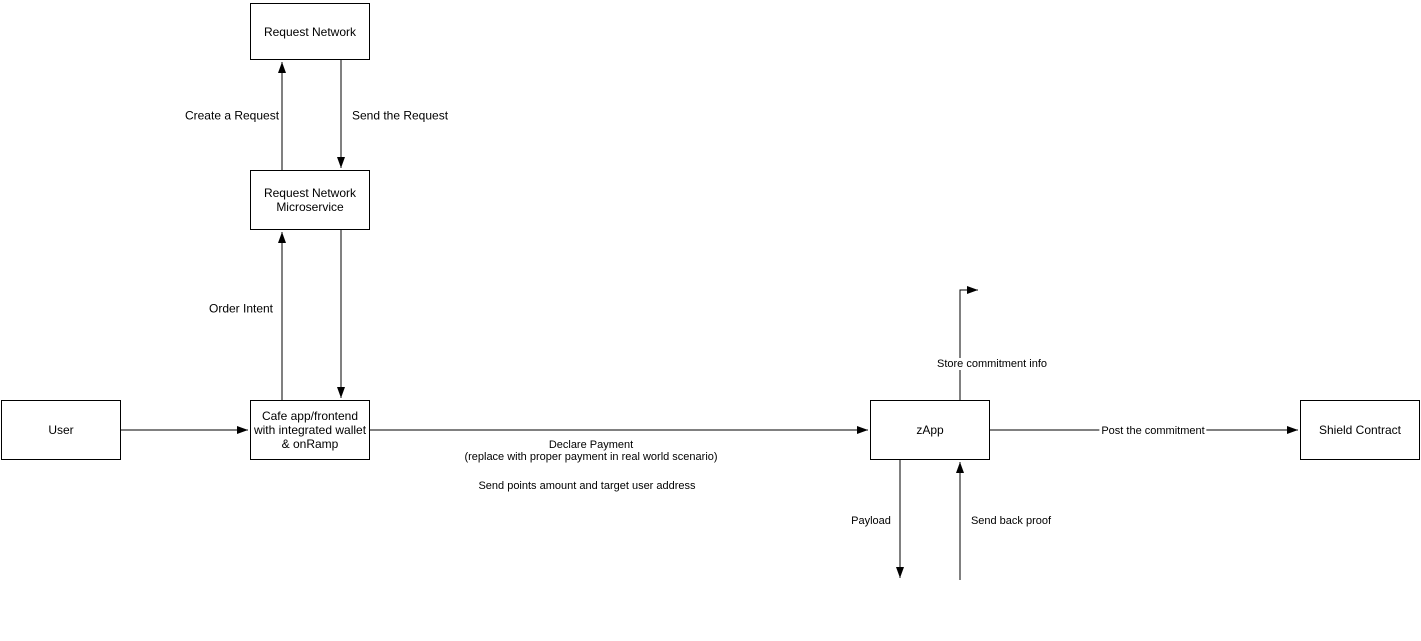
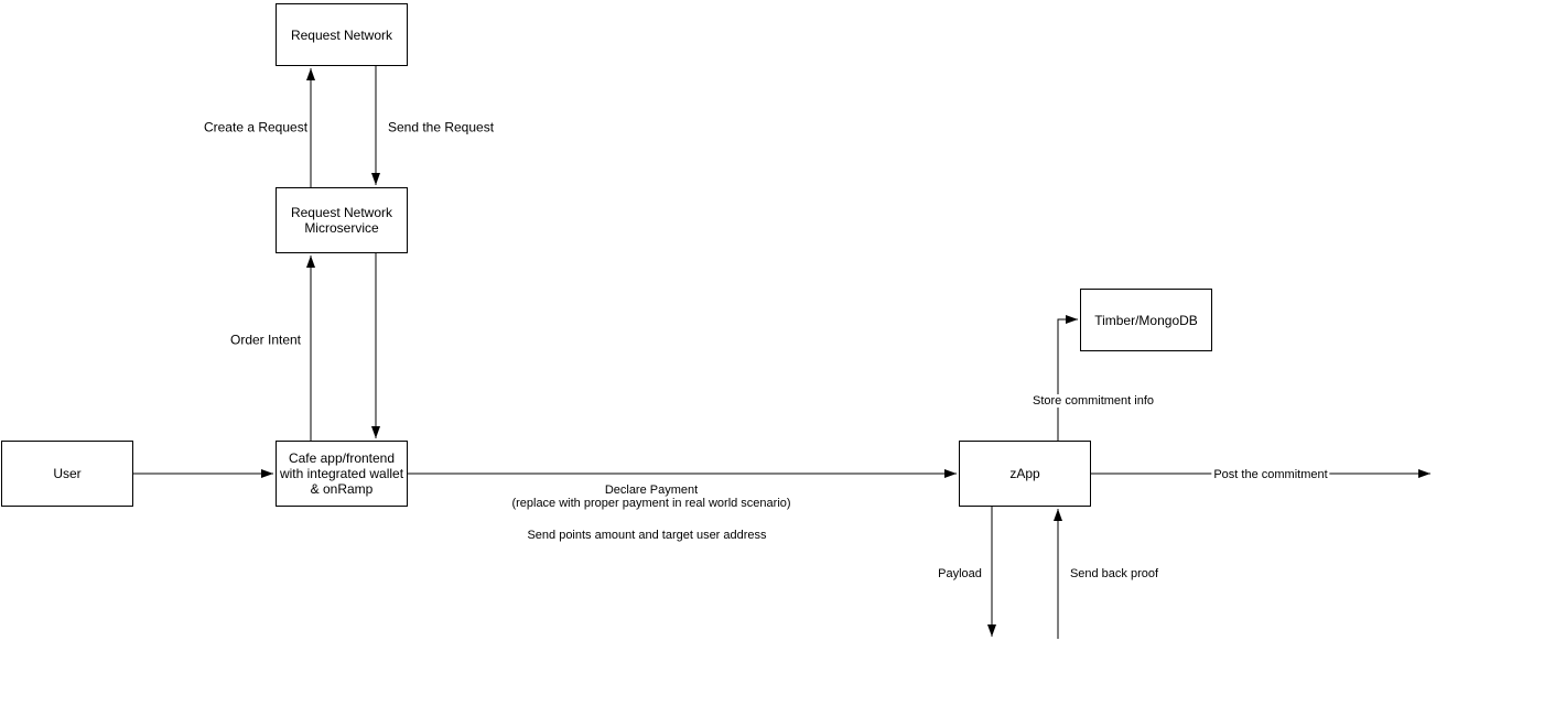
  Request Network
  Request Network
  Microservice
  Cafe app/frontend
  with integrated wallet
  & onRamp
  User
+ Timber/MongoDB
  zApp
- Shield Contract
  Create a Request
  Send the Request
  Order Intent
  Declare Payment
  (replace with proper payment in real world scenario)
  Send points amount and target user address
  Store commitment info
  Post the commitment
  Payload
  Send back proof
